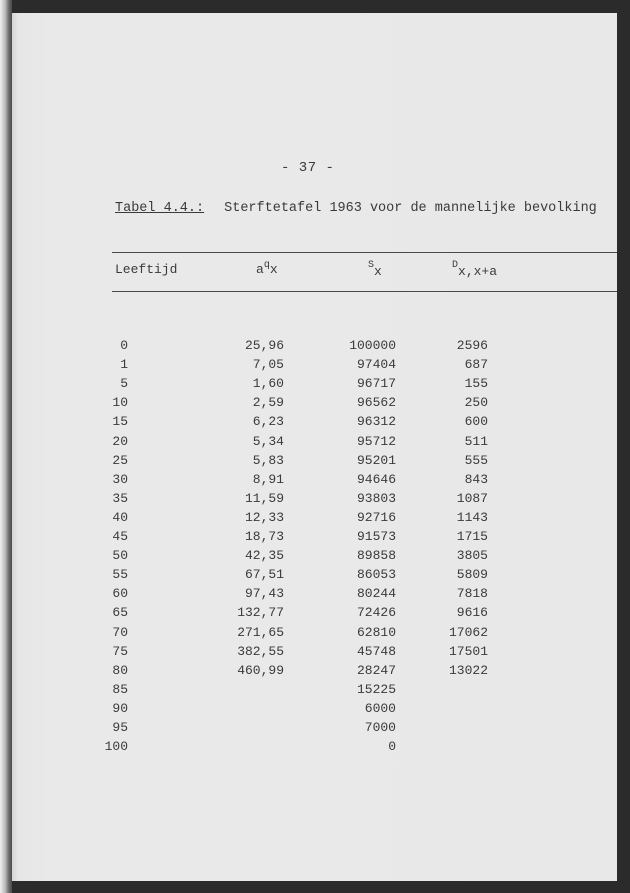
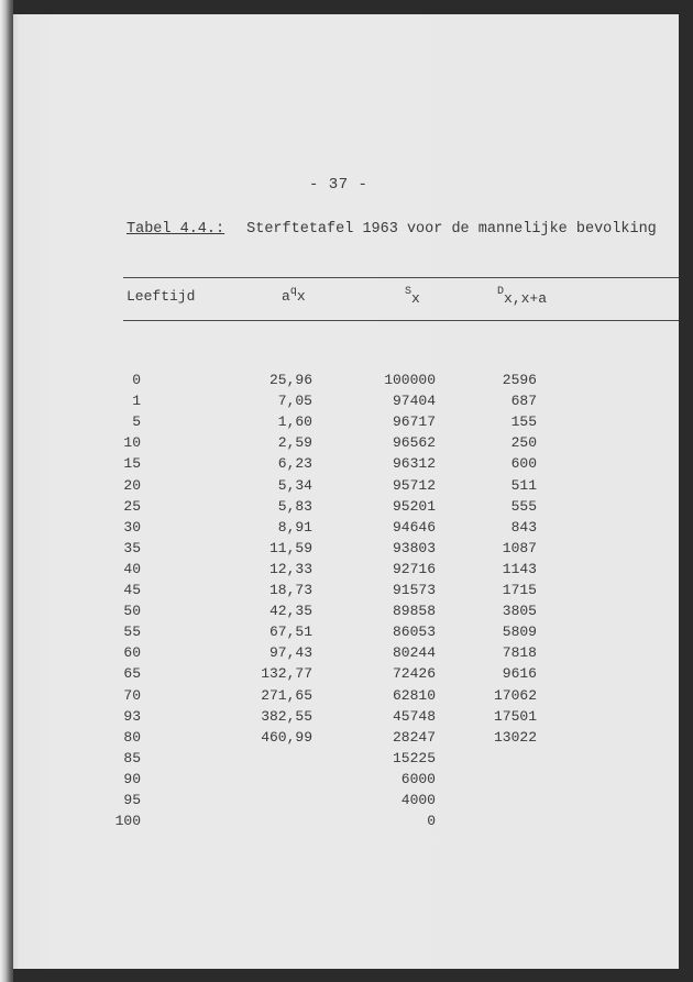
  - 37 -
  Tabel 4.4.: Sterftetafel 1963 voor de mannelijke bevolking
  Leeftijd
  aqx
  Sx
  Dx,x+a
  0
  25,96
  100000
  2596
  1
  7,05
  97404
  687
  5
  1,60
  96717
  155
  10
  2,59
  96562
  250
  15
  6,23
  96312
  600
  20
  5,34
  95712
  511
  25
  5,83
  95201
  555
  30
  8,91
  94646
  843
  35
  11,59
  93803
  1087
  40
  12,33
  92716
  1143
  45
  18,73
  91573
  1715
  50
  42,35
  89858
  3805
  55
  67,51
  86053
  5809
  60
  97,43
  80244
  7818
  65
  132,77
  72426
  9616
  70
  271,65
  62810
  17062
- 75
+ 93
  382,55
  45748
  17501
  80
  460,99
  28247
  13022
  85
  15225
  90
  6000
  95
- 7000
+ 4000
  100
  0
